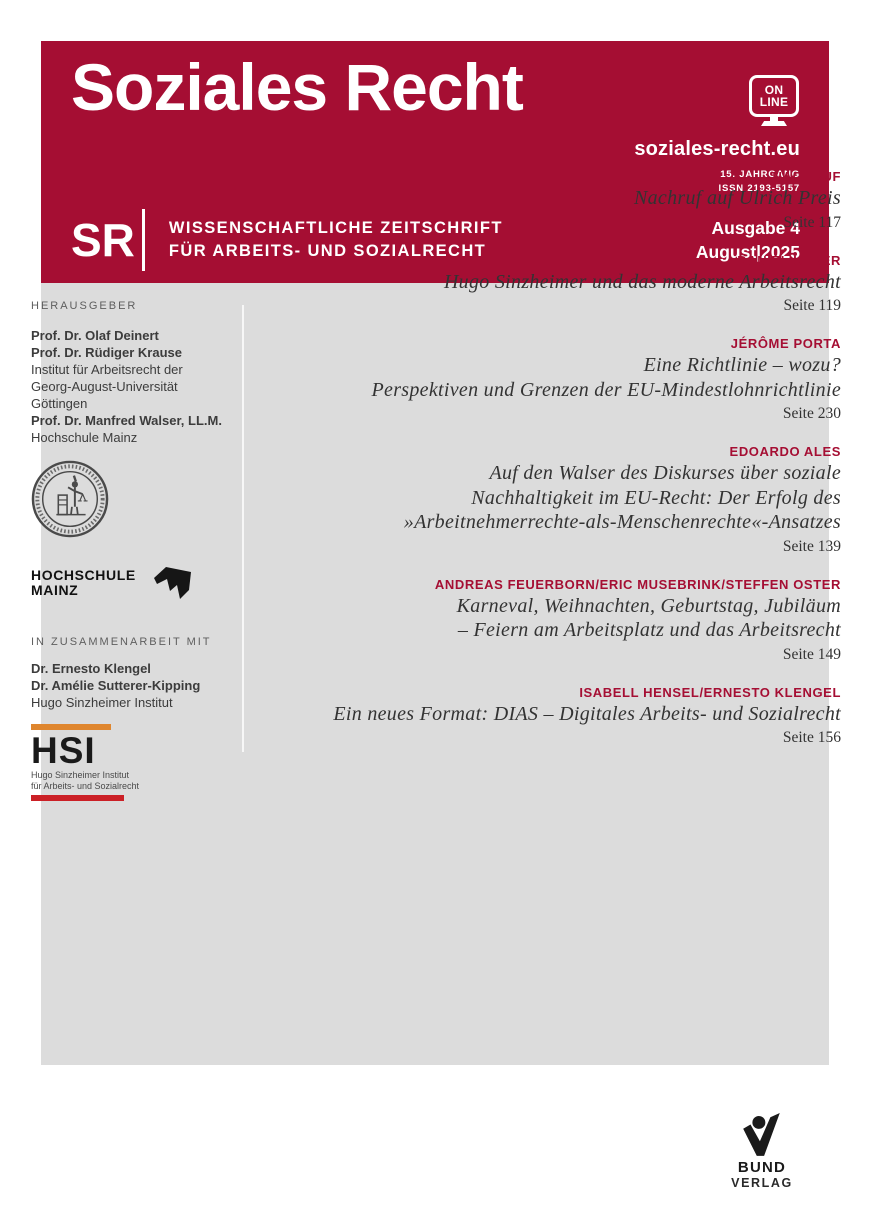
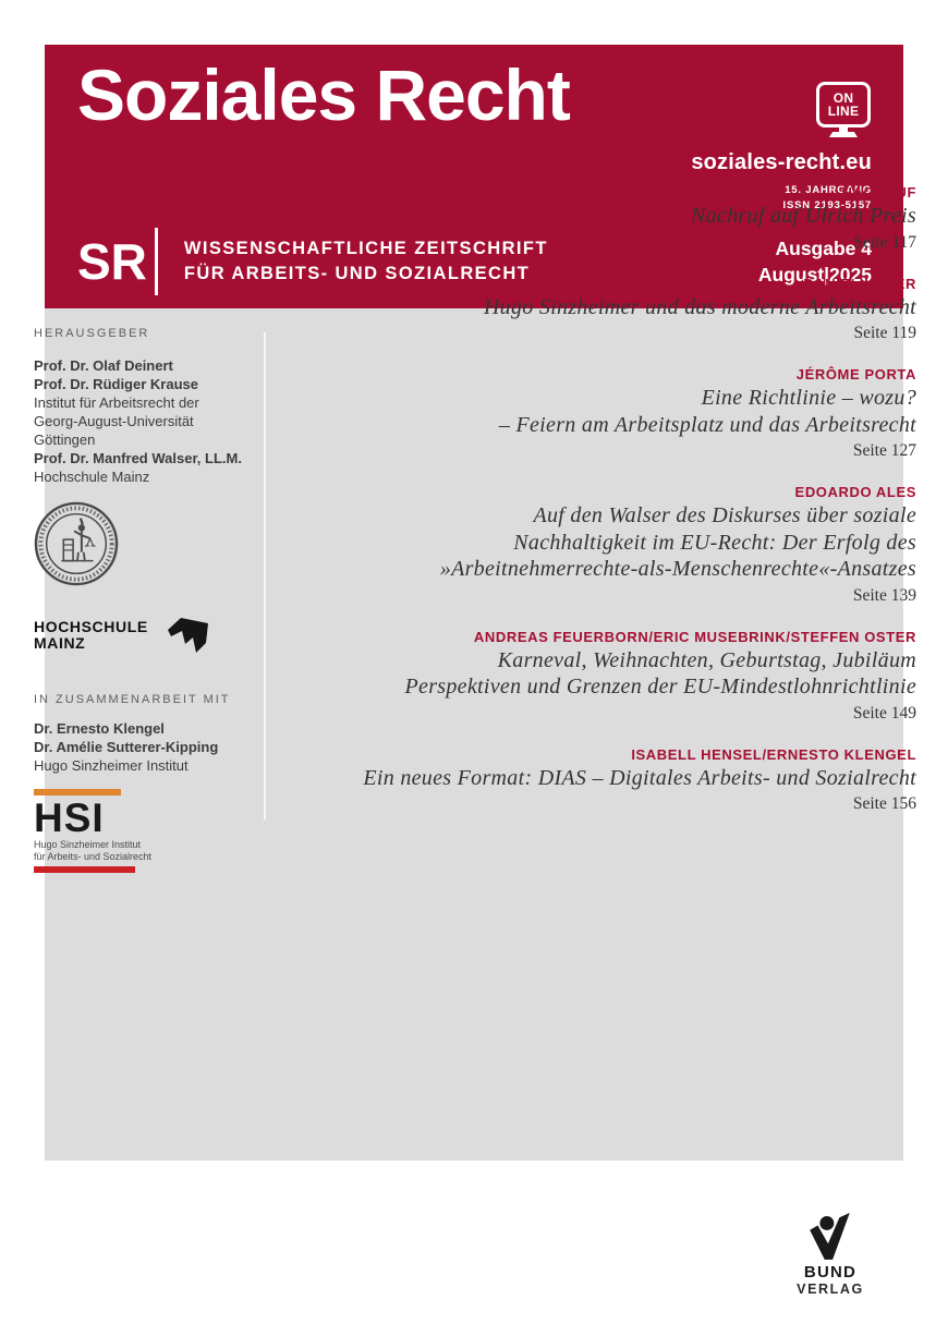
  Soziales Recht
  ON
  LINE
  soziales-recht.eu
  15. JAHRGANG
  ISSN 2193-5157
  SR
  WISSENSCHAFTLICHE ZEITSCHRIFT
  FÜR ARBEITS- UND SOZIALRECHT
  Ausgabe 4
  August|2025
  HERAUSGEBER
  Prof. Dr. Olaf Deinert
  Prof. Dr. Rüdiger Krause
  Institut für Arbeitsrecht der
  Georg-August-Universität Göttingen
  Prof. Dr. Manfred Walser, LL.M.
  Hochschule Mainz
  HOCHSCHULE
  MAINZ
  IN ZUSAMMENARBEIT MIT
  Dr. Ernesto Klengel
  Dr. Amélie Sutterer-Kipping
  Hugo Sinzheimer Institut
  HSI
  Hugo Sinzheimer Institut
  für Arbeits- und Sozialrecht
  NACHRUF
  Nachruf auf Ulrich Preis
  Seite 117
  DANIEL ULBER
  Hugo Sinzheimer und das moderne Arbeitsrecht
  Seite 119
  JÉRÔME PORTA
  Eine Richtlinie – wozu?
- Perspektiven und Grenzen der EU-Mindestlohnrichtlinie
+ – Feiern am Arbeitsplatz und das Arbeitsrecht
- Seite 230
+ Seite 127
  EDOARDO ALES
  Auf den Walser des Diskurses über soziale
  Nachhaltigkeit im EU-Recht: Der Erfolg des
  »Arbeitnehmerrechte-als-Menschenrechte«-Ansatzes
  Seite 139
  ANDREAS FEUERBORN/ERIC MUSEBRINK/STEFFEN OSTER
  Karneval, Weihnachten, Geburtstag, Jubiläum
- – Feiern am Arbeitsplatz und das Arbeitsrecht
+ Perspektiven und Grenzen der EU-Mindestlohnrichtlinie
  Seite 149
  ISABELL HENSEL/ERNESTO KLENGEL
  Ein neues Format: DIAS – Digitales Arbeits- und Sozialrecht
  Seite 156
  BUND
  VERLAG
